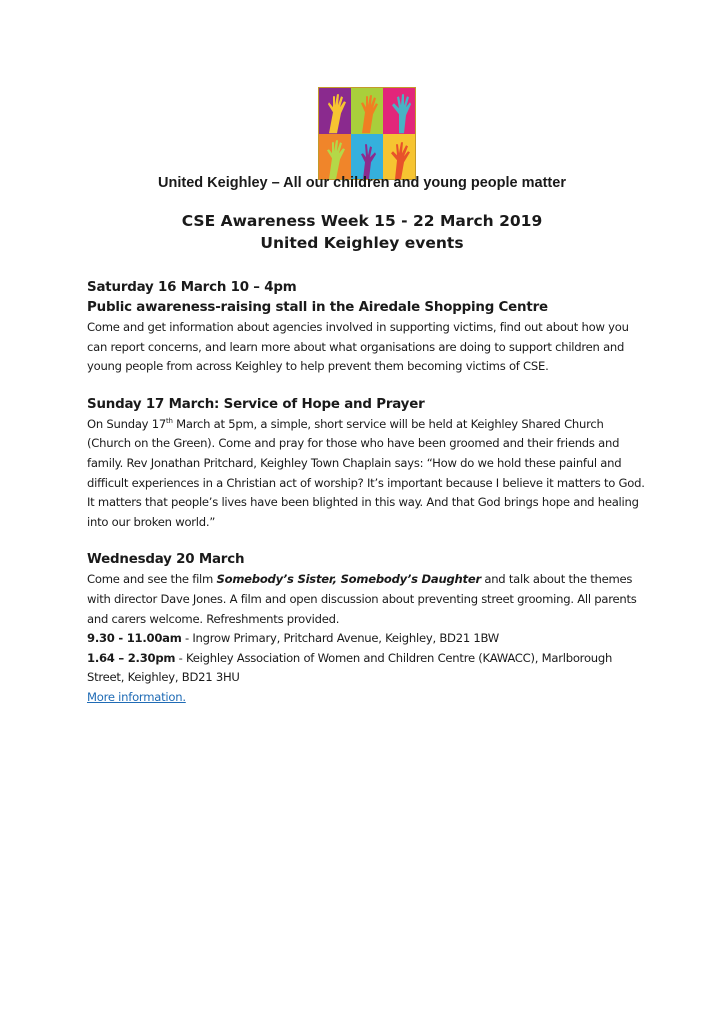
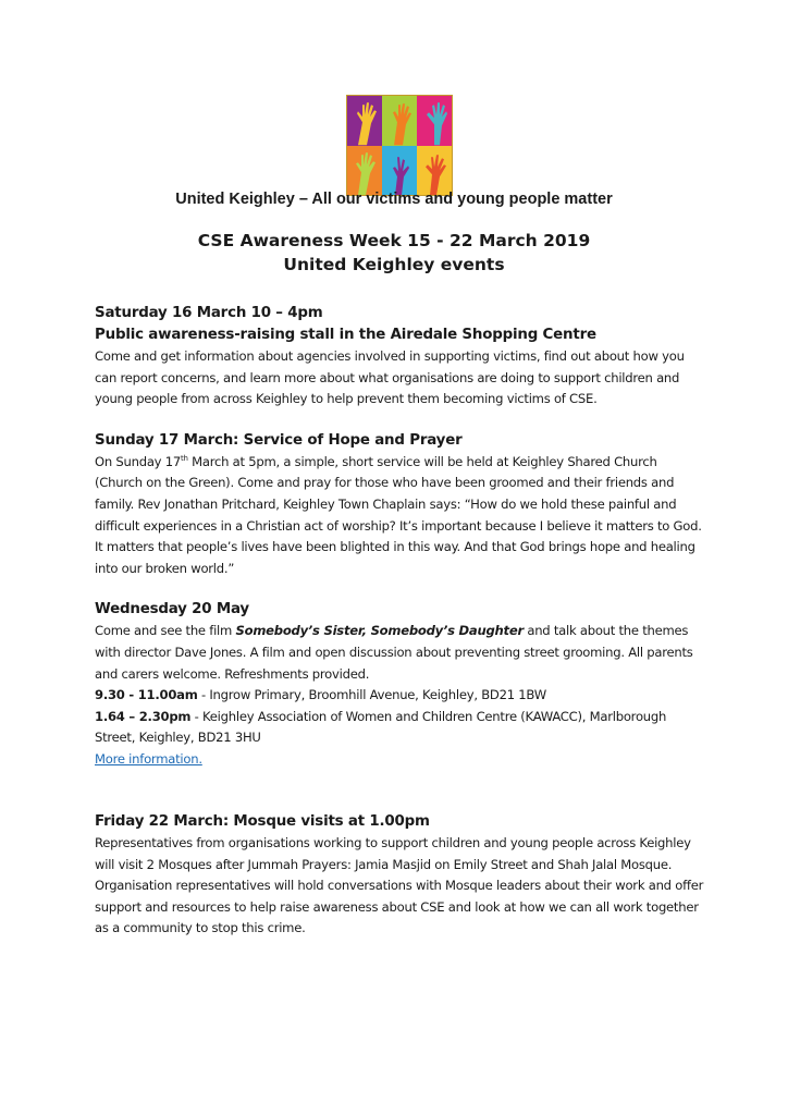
- United Keighley – All our children and young people matter
+ United Keighley – All our victims and young people matter
  CSE Awareness Week 15 - 22 March 2019
  United Keighley events
  Saturday 16 March 10 – 4pm
  Public awareness-raising stall in the Airedale Shopping Centre
  Come and get information about agencies involved in supporting victims, find out about how you can report concerns, and learn more about what organisations are doing to support children and young people from across Keighley to help prevent them becoming victims of CSE.
  Sunday 17 March: Service of Hope and Prayer
  On Sunday 17th March at 5pm, a simple, short service will be held at Keighley Shared Church (Church on the Green). Come and pray for those who have been groomed and their friends and family. Rev Jonathan Pritchard, Keighley Town Chaplain says: “How do we hold these painful and difficult experiences in a Christian act of worship? It’s important because I believe it matters to God. It matters that people’s lives have been blighted in this way. And that God brings hope and healing into our broken world.”
- Wednesday 20 March
+ Wednesday 20 May
  Come and see the film Somebody’s Sister, Somebody’s Daughter and talk about the themes with director Dave Jones. A film and open discussion about preventing street grooming. All parents and carers welcome. Refreshments provided.
- 9.30 - 11.00am - Ingrow Primary, Pritchard Avenue, Keighley, BD21 1BW
+ 9.30 - 11.00am - Ingrow Primary, Broomhill Avenue, Keighley, BD21 1BW
  1.64 – 2.30pm - Keighley Association of Women and Children Centre (KAWACC), Marlborough Street, Keighley, BD21 3HU
  More information.
+ Friday 22 March: Mosque visits at 1.00pm
+ Representatives from organisations working to support children and young people across Keighley will visit 2 Mosques after Jummah Prayers: Jamia Masjid on Emily Street and Shah Jalal Mosque. Organisation representatives will hold conversations with Mosque leaders about their work and offer support and resources to help raise awareness about CSE and look at how we can all work together as a community to stop this crime.
